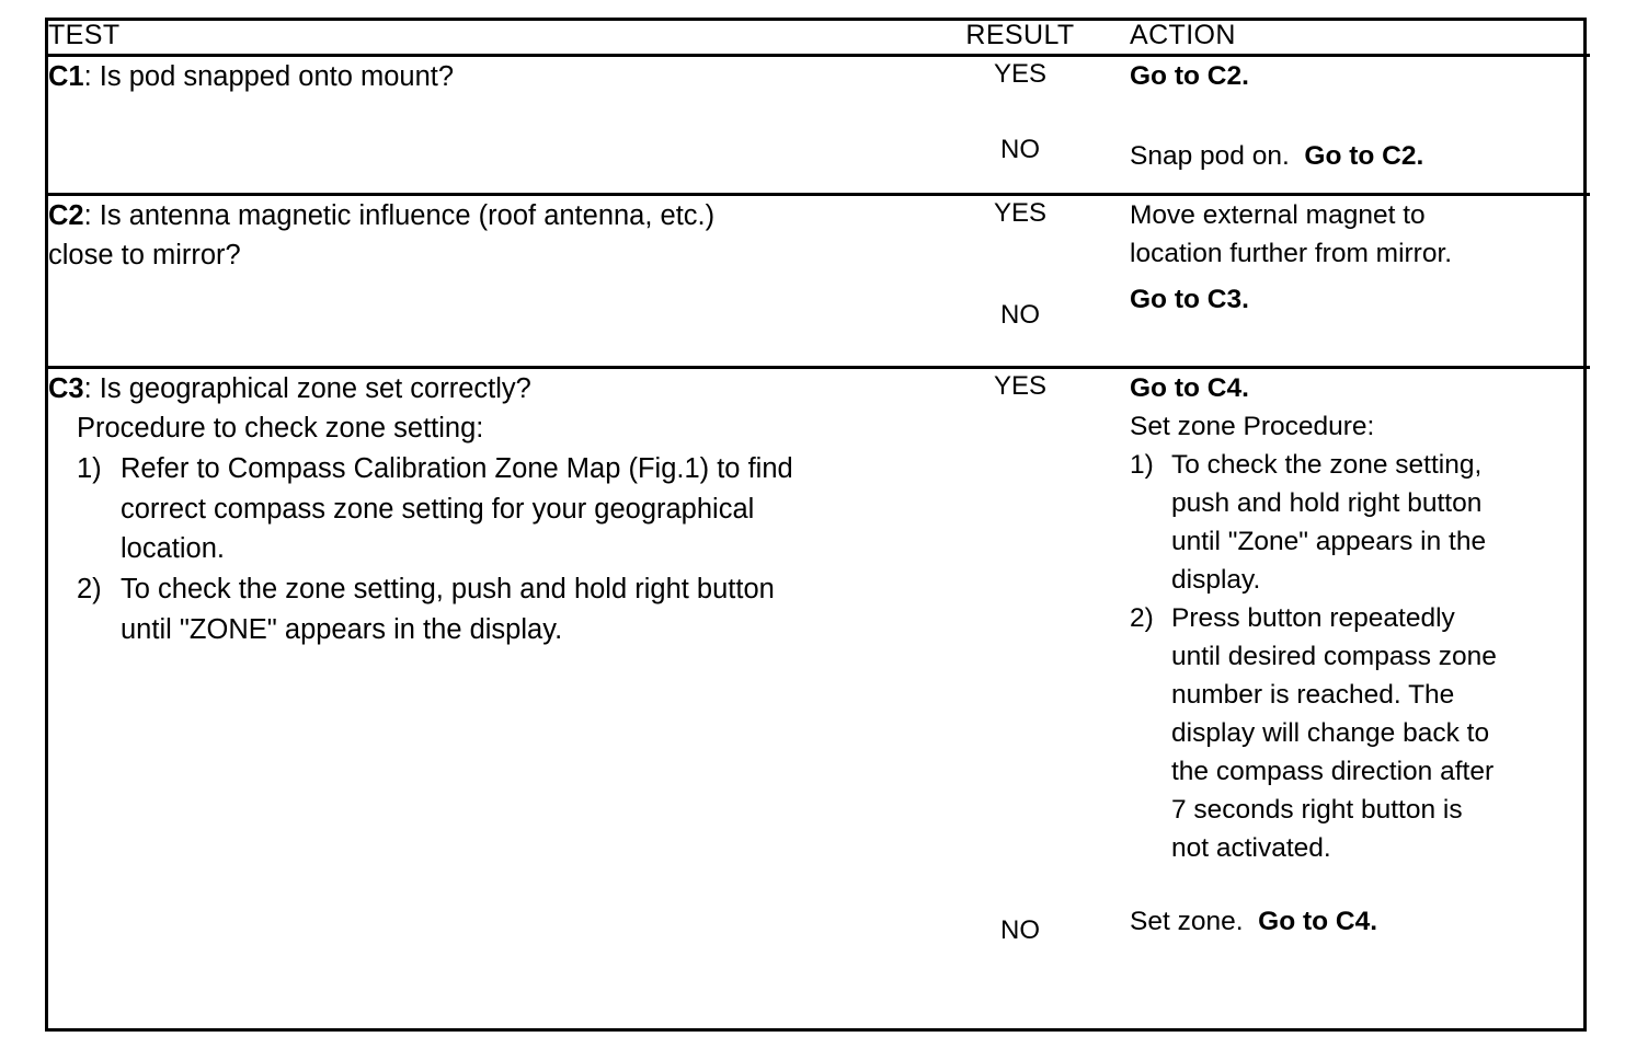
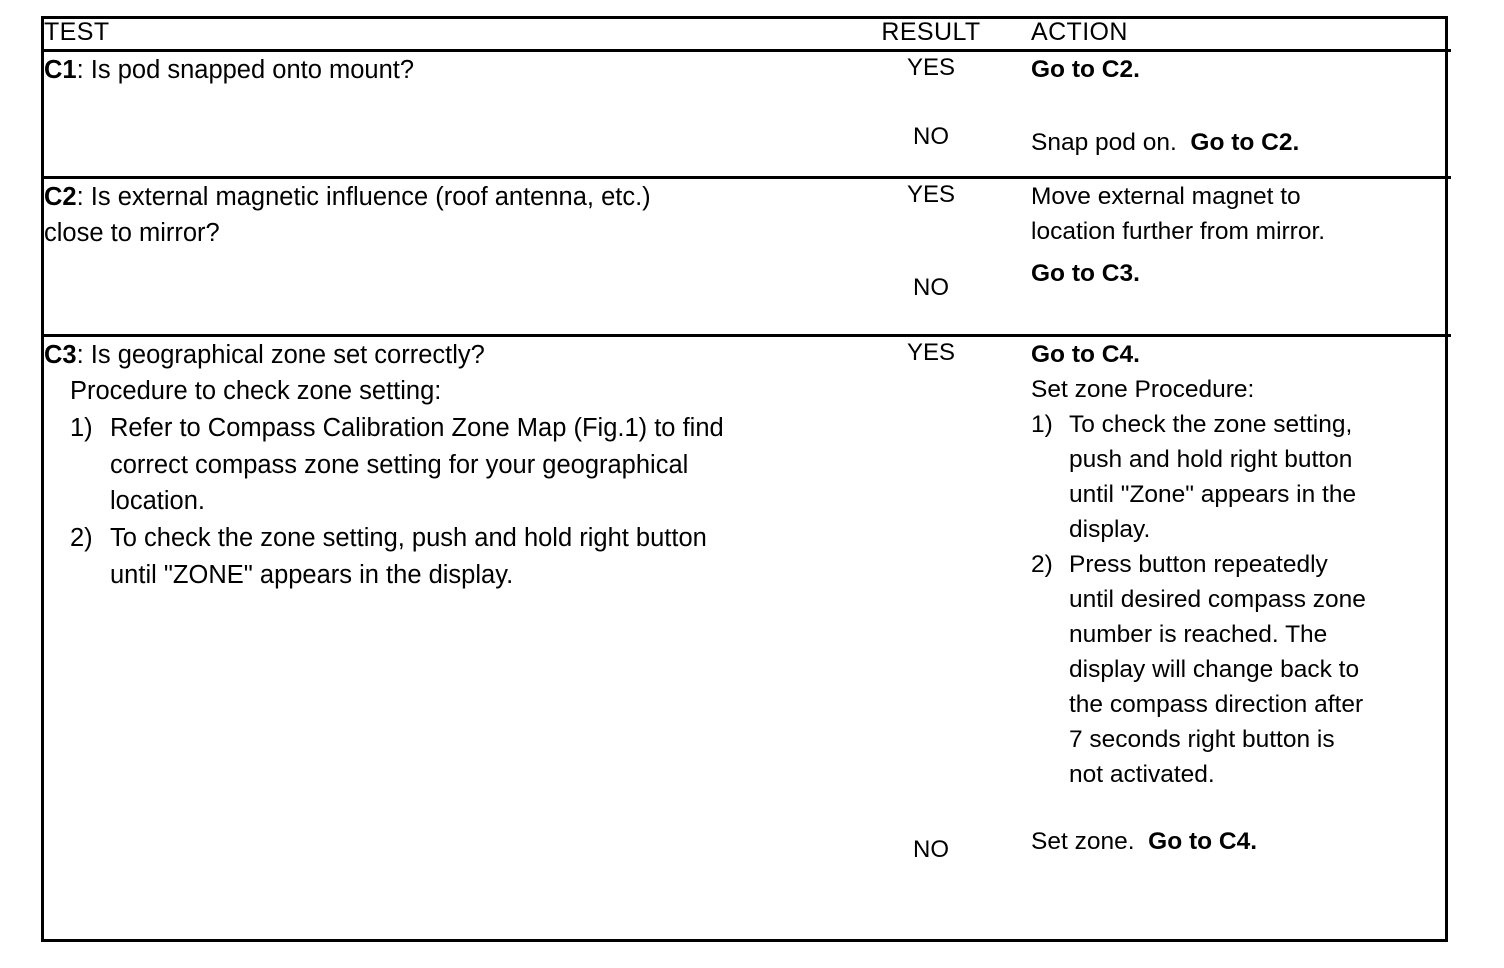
  TEST	RESULT	ACTION
  C1: Is pod snapped onto mount?	YES NO	Go to C2. Snap pod on. Go to C2.
- C2: Is antenna magnetic influence (roof antenna, etc.) close to mirror?	YES NO	Move external magnet to location further from mirror. Go to C3.
+ C2: Is external magnetic influence (roof antenna, etc.) close to mirror?	YES NO	Move external magnet to location further from mirror. Go to C3.
  C3: Is geographical zone set correctly? Procedure to check zone setting: 1) Refer to Compass Calibration Zone Map (Fig.1) to find correct compass zone setting for your geographical location. 2) To check the zone setting, push and hold right button until "ZONE" appears in the display.	YES NO	Go to C4. Set zone Procedure: 1) To check the zone setting, push and hold right button until "Zone" appears in the display. 2) Press button repeatedly until desired compass zone number is reached. The display will change back to the compass direction after 7 seconds right button is not activated. Set zone. Go to C4.
